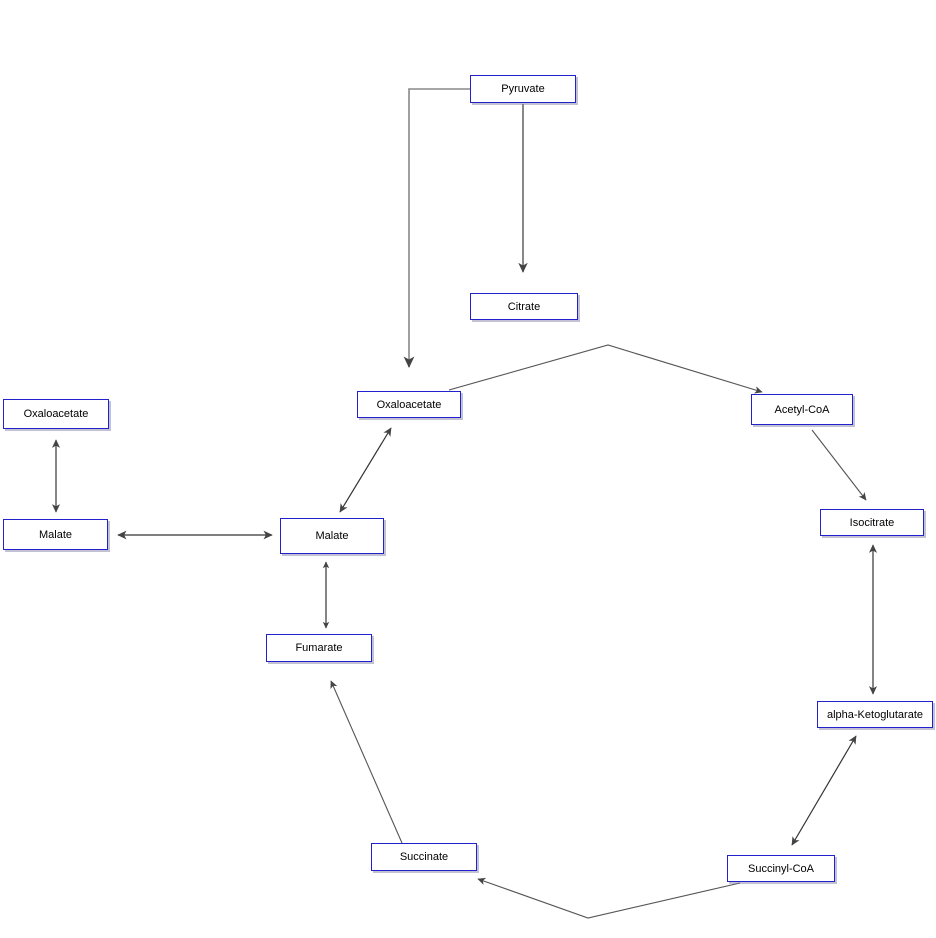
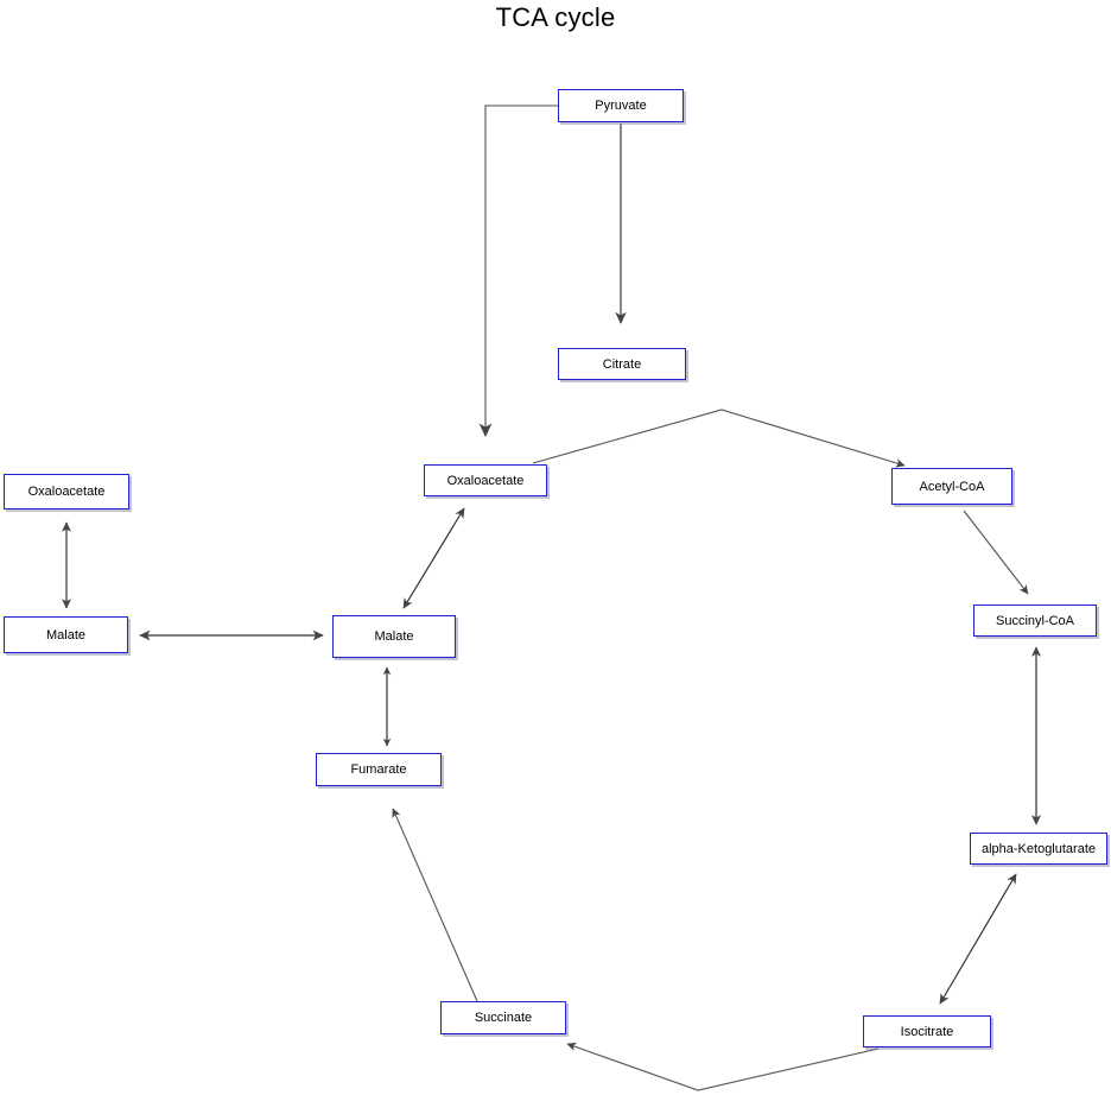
+ TCA cycle
  Pyruvate
  Citrate
  Oxaloacetate
  Acetyl-CoA
- Isocitrate
+ Succinyl-CoA
  alpha-Ketoglutarate
- Succinyl-CoA
+ Isocitrate
  Succinate
  Fumarate
  Malate
  Malate
  Oxaloacetate
